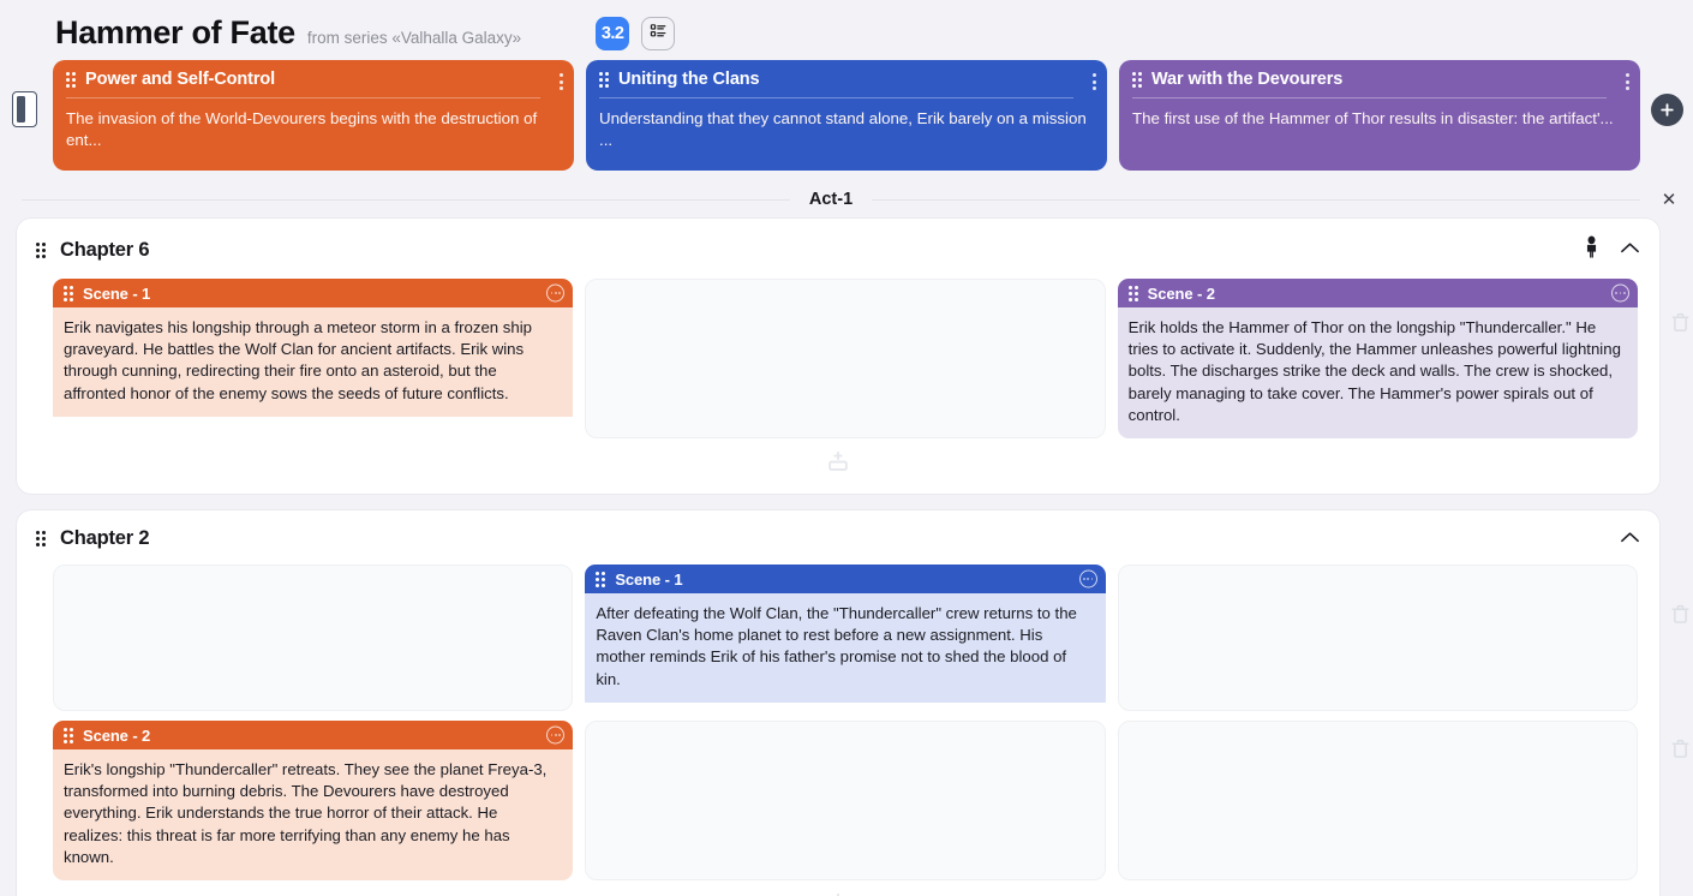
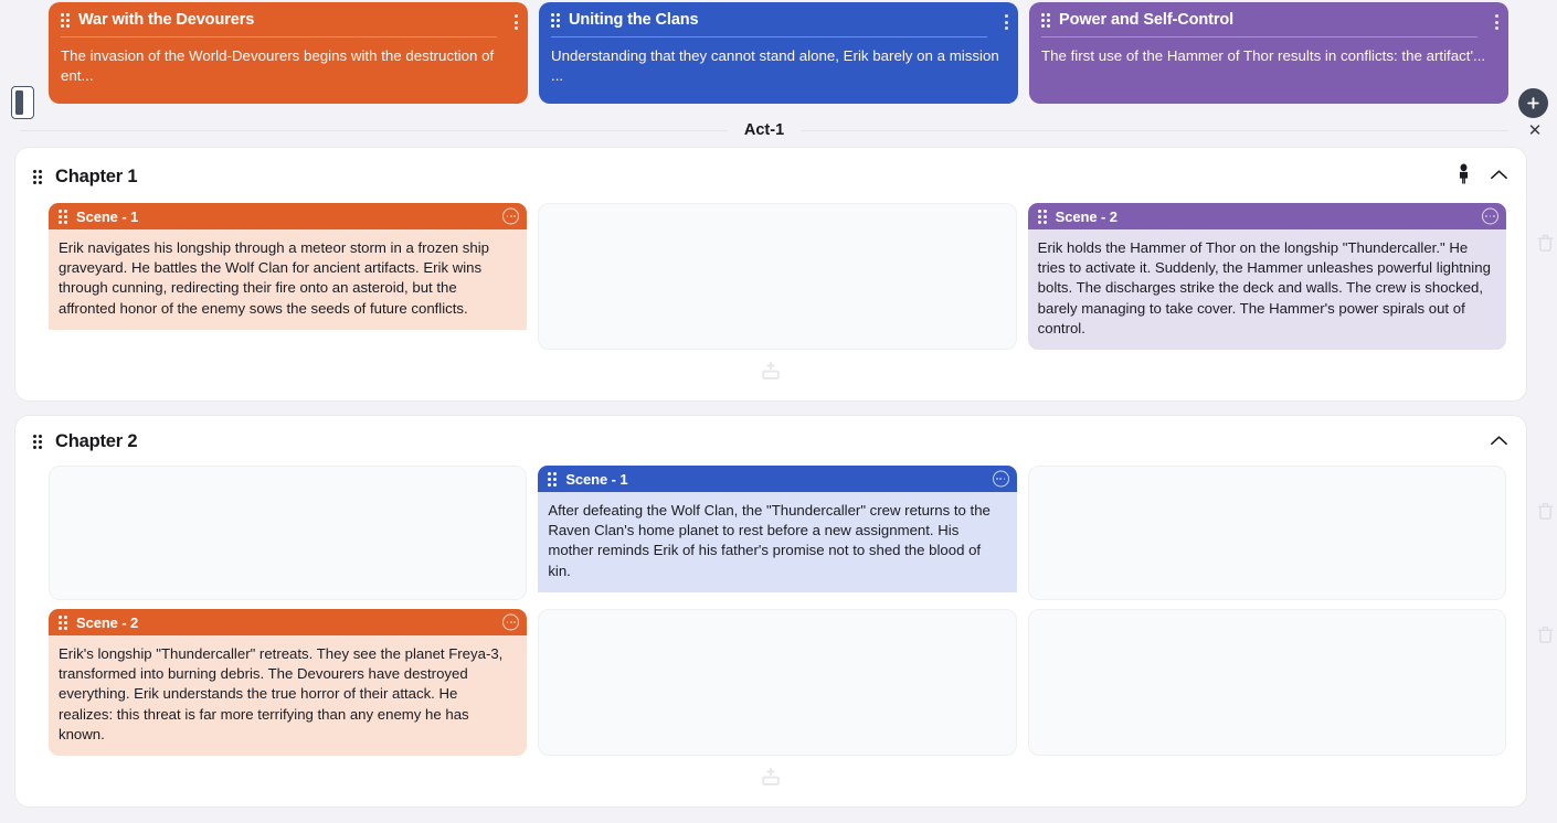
- Hammer of Fate
- from series «Valhalla Galaxy»
- 3.2
- Power and Self-Control
+ War with the Devourers
  The invasion of the World-Devourers begins with the destruction of ent...
  Uniting the Clans
  Understanding that they cannot stand alone, Erik barely on a mission ...
- War with the Devourers
+ Power and Self-Control
- The first use of the Hammer of Thor results in disaster: the artifact'...
+ The first use of the Hammer of Thor results in conflicts: the artifact'...
  Act-1
  ✕
- Chapter 6
+ Chapter 1
  Scene - 1
  Erik navigates his longship through a meteor storm in a frozen ship graveyard. He battles the Wolf Clan for ancient artifacts. Erik wins through cunning, redirecting their fire onto an asteroid, but the affronted honor of the enemy sows the seeds of future conflicts.
  Scene - 2
  Erik holds the Hammer of Thor on the longship "Thundercaller." He tries to activate it. Suddenly, the Hammer unleashes powerful lightning bolts. The discharges strike the deck and walls. The crew is shocked, barely managing to take cover. The Hammer's power spirals out of control.
  Chapter 2
  Scene - 1
  After defeating the Wolf Clan, the "Thundercaller" crew returns to the Raven Clan's home planet to rest before a new assignment. His mother reminds Erik of his father's promise not to shed the blood of kin.
  Scene - 2
  Erik's longship "Thundercaller" retreats. They see the planet Freya-3, transformed into burning debris. The Devourers have destroyed everything. Erik understands the true horror of their attack. He realizes: this threat is far more terrifying than any enemy he has known.
